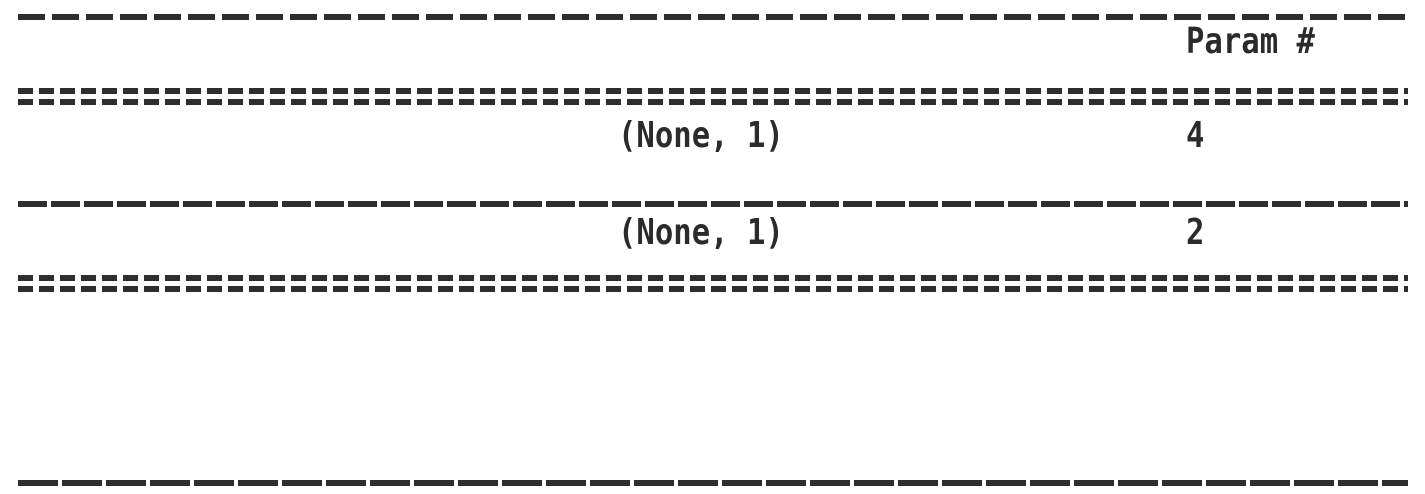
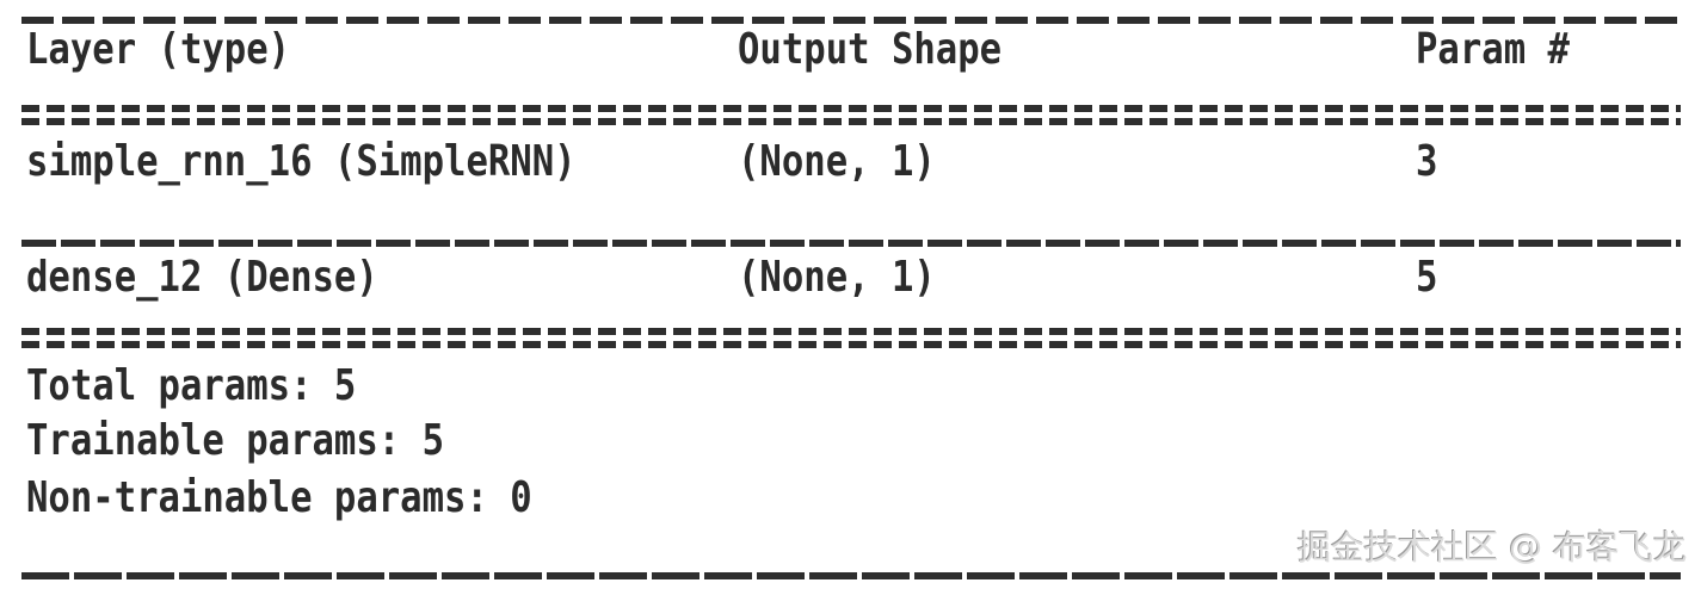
+ Layer (type)
+ Output Shape
  Param #
+ simple_rnn_16 (SimpleRNN)
  (None, 1)
- 4
+ 3
+ dense_12 (Dense)
  (None, 1)
- 2
+ 5
+ Total params: 5
+ Trainable params: 5
+ Non-trainable params: 0
+ 掘金技术社区 @ 布客飞龙
